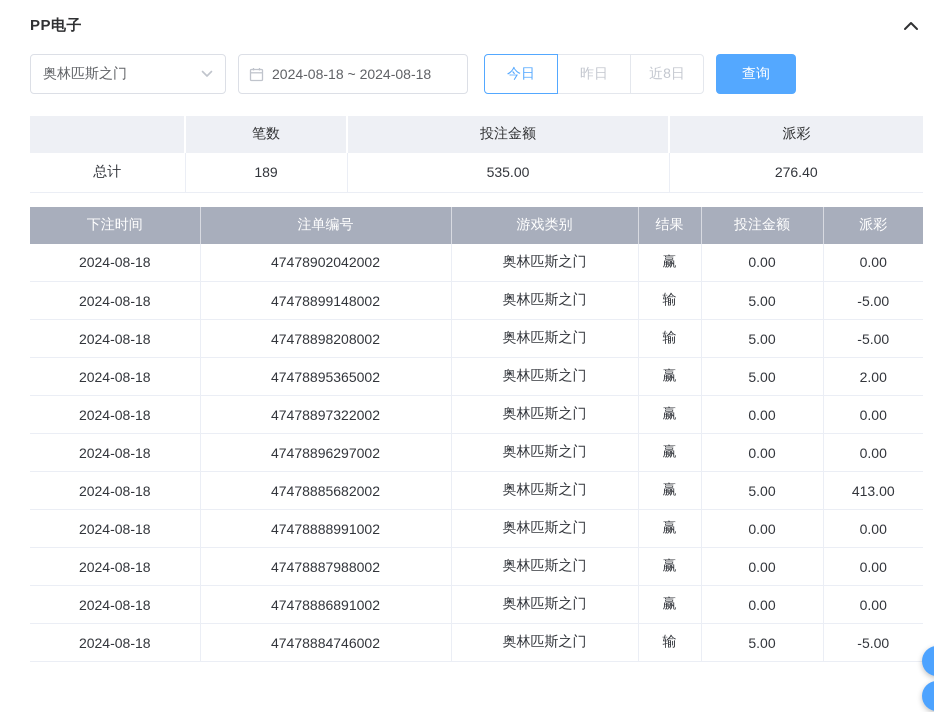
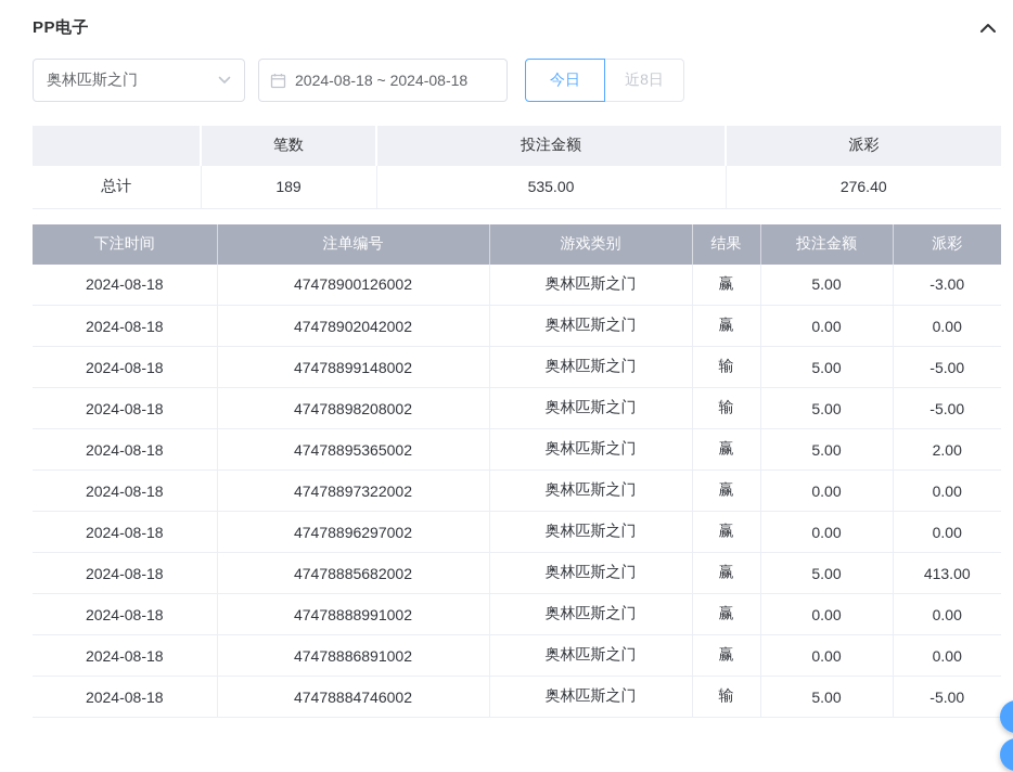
  PP电子
  奥林匹斯之门
  2024-08-18 ~ 2024-08-18
  今日
- 昨日
  近8日
- 查询
  	笔数	投注金额	派彩
  总计	189	535.00	276.40
  下注时间	注单编号	游戏类别	结果	投注金额	派彩
+ 2024-08-18	47478900126002	奥林匹斯之门	赢	5.00	-3.00
  2024-08-18	47478902042002	奥林匹斯之门	赢	0.00	0.00
  2024-08-18	47478899148002	奥林匹斯之门	输	5.00	-5.00
  2024-08-18	47478898208002	奥林匹斯之门	输	5.00	-5.00
  2024-08-18	47478895365002	奥林匹斯之门	赢	5.00	2.00
  2024-08-18	47478897322002	奥林匹斯之门	赢	0.00	0.00
  2024-08-18	47478896297002	奥林匹斯之门	赢	0.00	0.00
  2024-08-18	47478885682002	奥林匹斯之门	赢	5.00	413.00
  2024-08-18	47478888991002	奥林匹斯之门	赢	0.00	0.00
- 2024-08-18	47478887988002	奥林匹斯之门	赢	0.00	0.00
  2024-08-18	47478886891002	奥林匹斯之门	赢	0.00	0.00
  2024-08-18	47478884746002	奥林匹斯之门	输	5.00	-5.00
